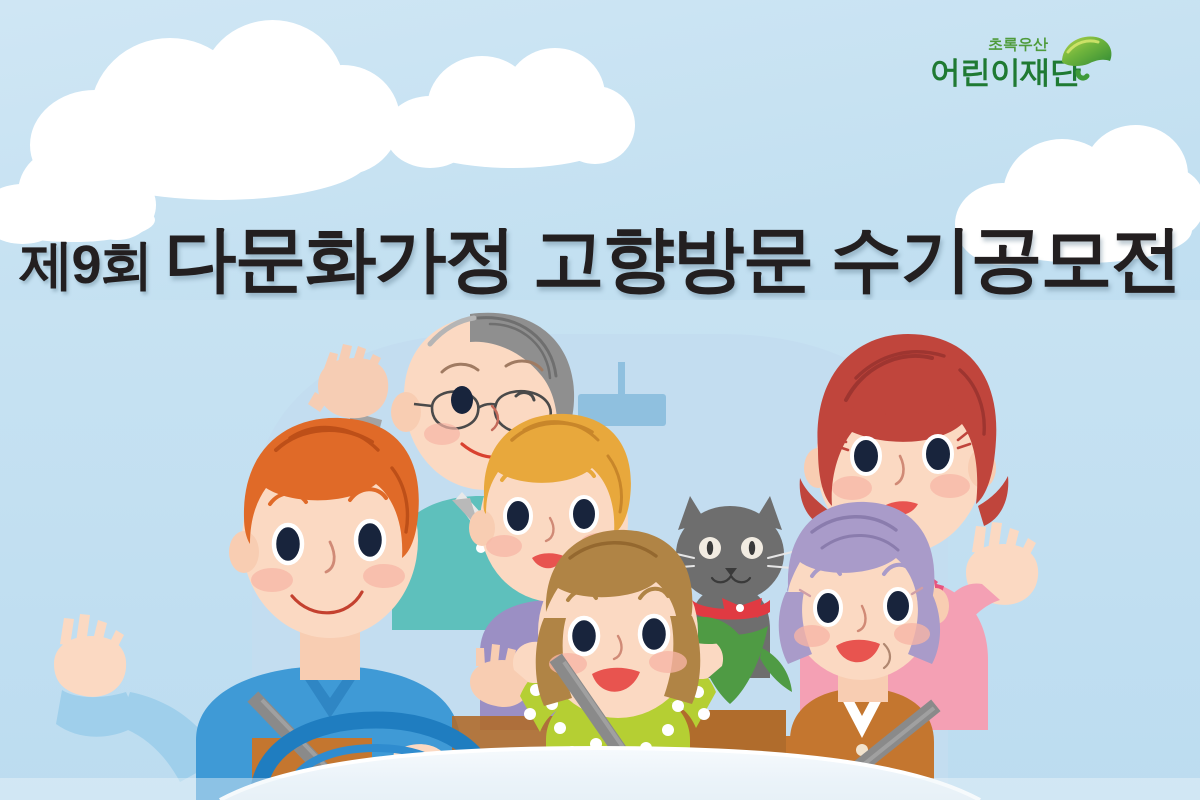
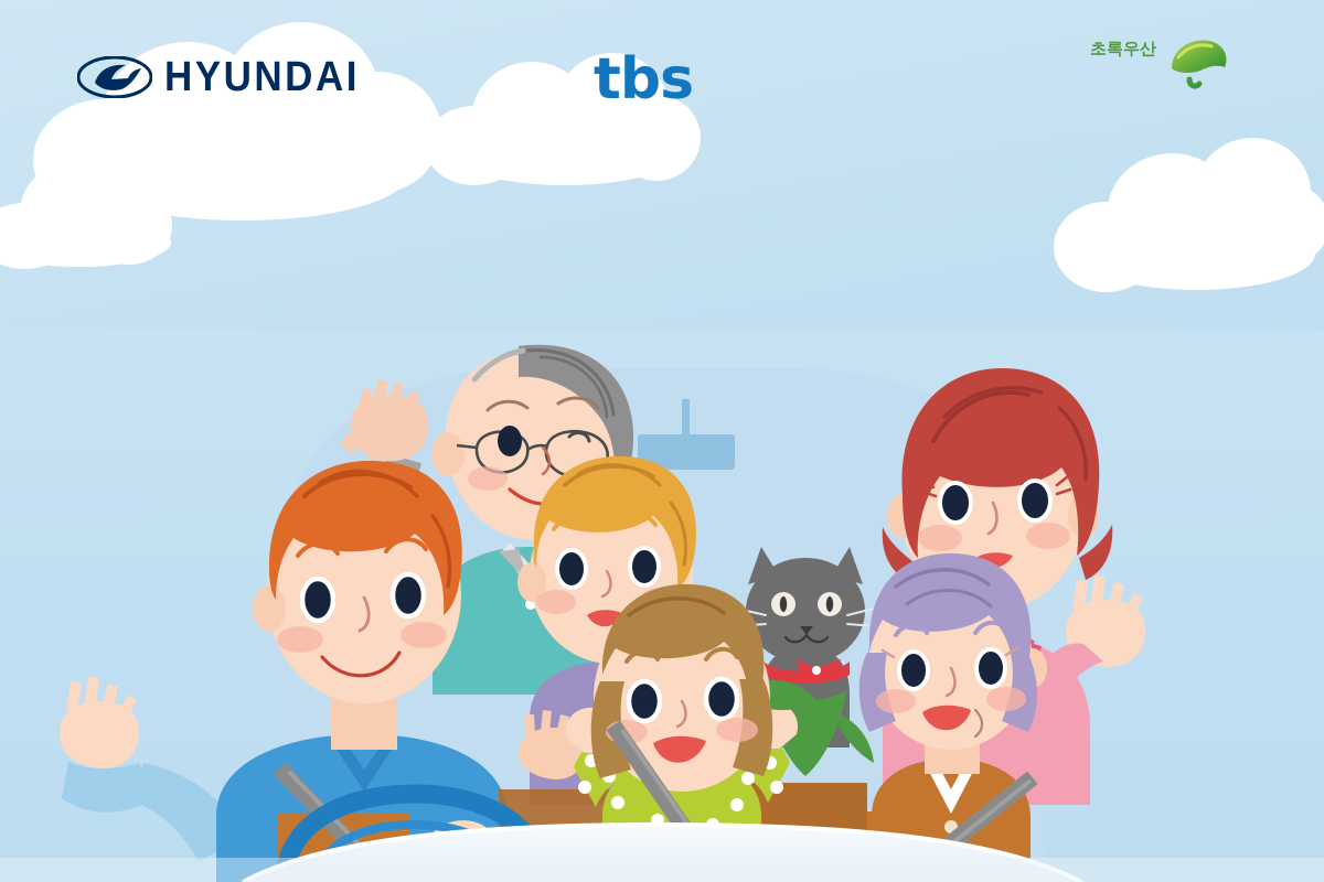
+ HYUNDAI
+ tbs
  초록우산
- 어린이재단
- 제9회 다문화가정 고향방문 수기공모전
